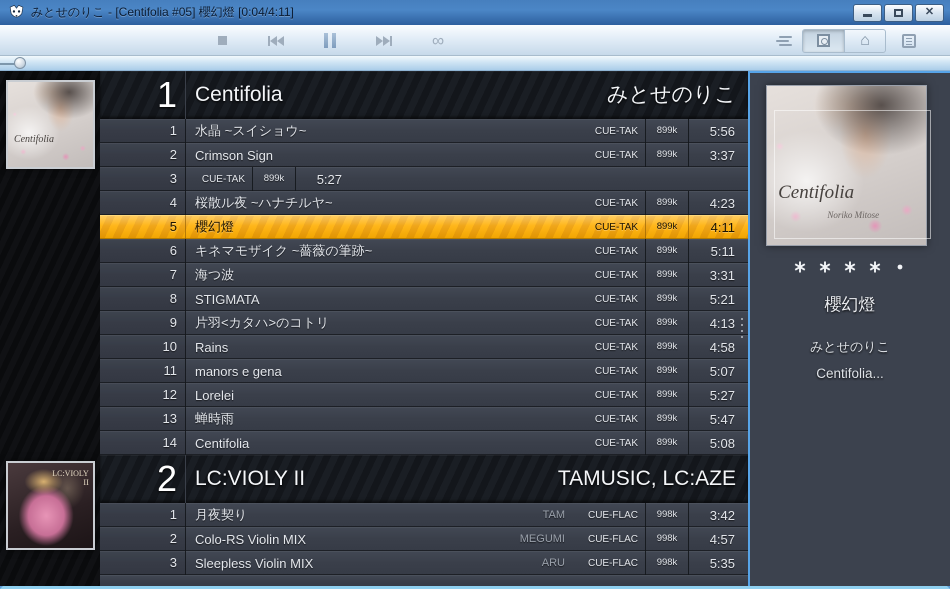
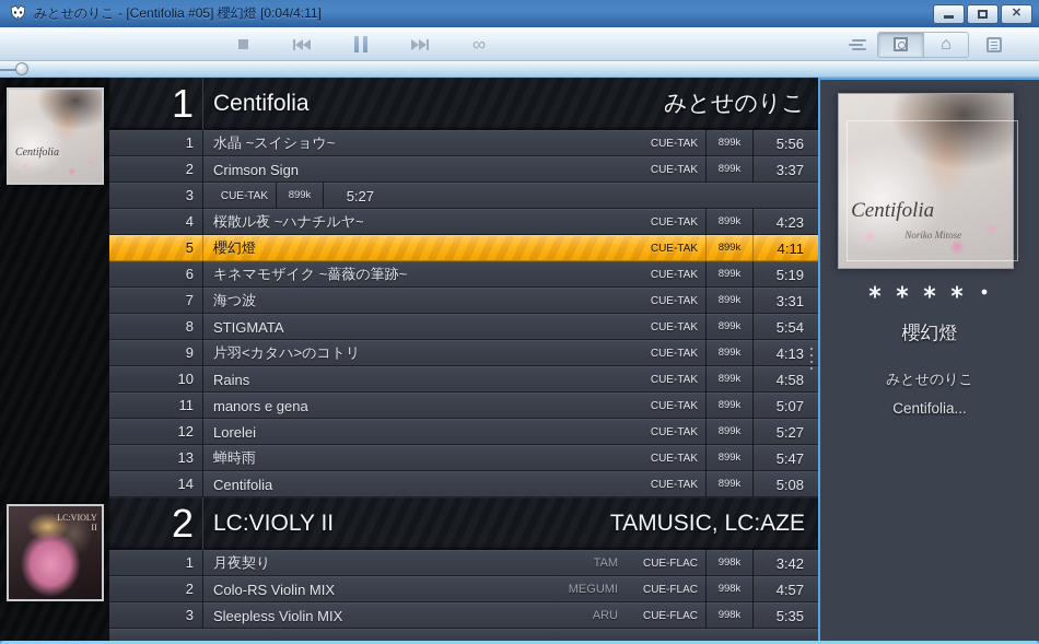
  みとせのりこ - [Centifolia #05] 櫻幻燈 [0:04/4:11]
  ✕
  ∞
  ⌂
  Centifolia
  LC:VIOLY
  II
  1
  Centifolia
  みとせのりこ
  1
  水晶 ~スイショウ~
  CUE-TAK
  899k
  5:56
  2
  Crimson Sign
  CUE-TAK
  899k
  3:37
  3
  CUE-TAK
  899k
  5:27
  4
  桜散ル夜 ~ハナチルヤ~
  CUE-TAK
  899k
  4:23
  5
  櫻幻燈
  CUE-TAK
  899k
  4:11
  6
  キネマモザイク ~薔薇の筆跡~
  CUE-TAK
  899k
- 5:11
+ 5:19
  7
  海つ波
  CUE-TAK
  899k
  3:31
  8
  STIGMATA
  CUE-TAK
  899k
- 5:21
+ 5:54
  9
  片羽<カタハ>のコトリ
  CUE-TAK
  899k
  4:13
  10
  Rains
  CUE-TAK
  899k
  4:58
  11
  manors e gena
  CUE-TAK
  899k
  5:07
  12
  Lorelei
  CUE-TAK
  899k
  5:27
  13
  蝉時雨
  CUE-TAK
  899k
  5:47
  14
  Centifolia
  CUE-TAK
  899k
  5:08
  2
  LC:VIOLY II
  TAMUSIC, LC:AZE
  1
  月夜契り
  TAM
  CUE-FLAC
  998k
  3:42
  2
  Colo-RS Violin MIX
  MEGUMI
  CUE-FLAC
  998k
  4:57
  3
  Sleepless Violin MIX
  ARU
  CUE-FLAC
  998k
  5:35
  Centifolia
  Noriko Mitose
  櫻幻燈
  みとせのりこ
  Centifolia...
